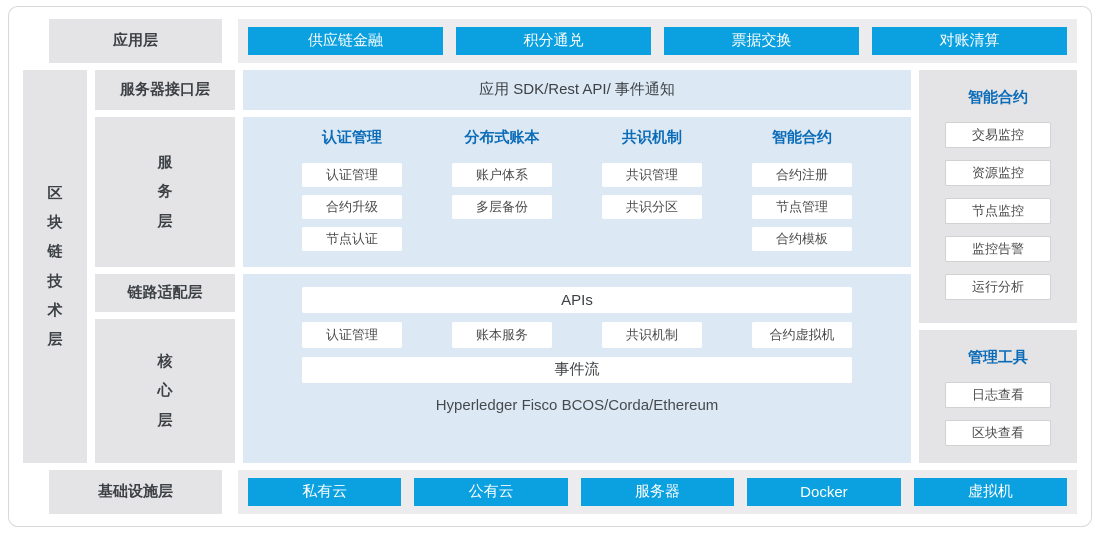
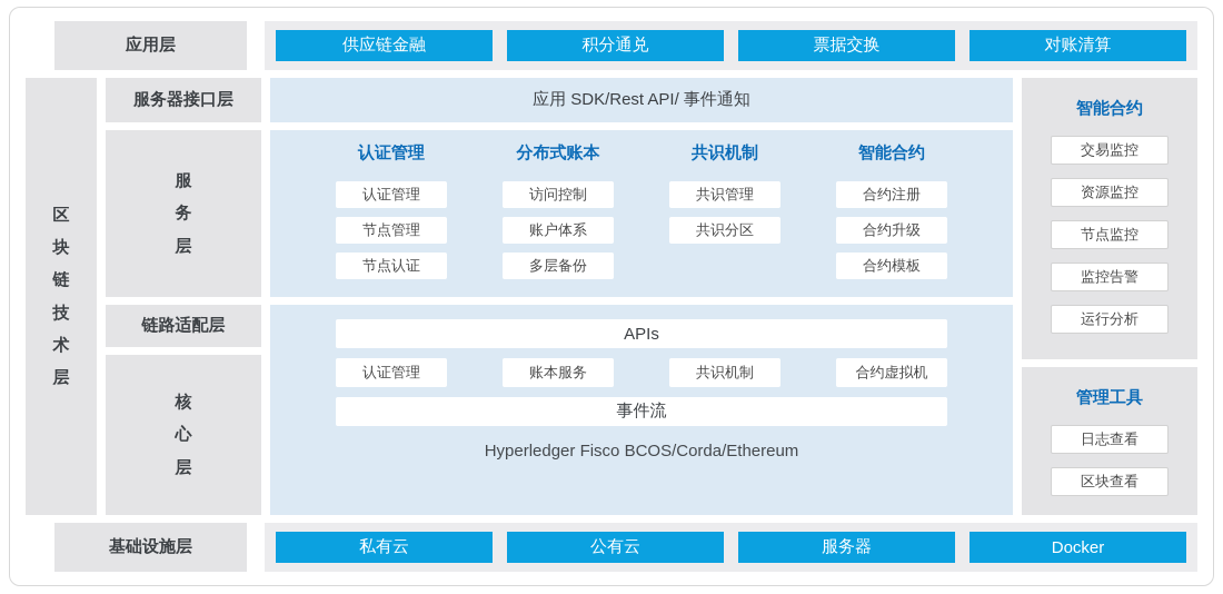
  应用层
  供应链金融
  积分通兑
  票据交换
  对账清算
  区块链技术层
  服务器接口层
  服务层
  链路适配层
  核心层
  应用 SDK/Rest API/ 事件通知
  认证管理
  认证管理
- 合约升级
+ 节点管理
  节点认证
  分布式账本
+ 访问控制
  账户体系
  多层备份
  共识机制
  共识管理
  共识分区
  智能合约
  合约注册
- 节点管理
+ 合约升级
  合约模板
  APIs
  认证管理
  账本服务
  共识机制
  合约虚拟机
  事件流
  Hyperledger Fisco BCOS/Corda/Ethereum
  智能合约
  交易监控
  资源监控
  节点监控
  监控告警
  运行分析
  管理工具
  日志查看
  区块查看
  基础设施层
  私有云
  公有云
  服务器
  Docker
- 虚拟机
